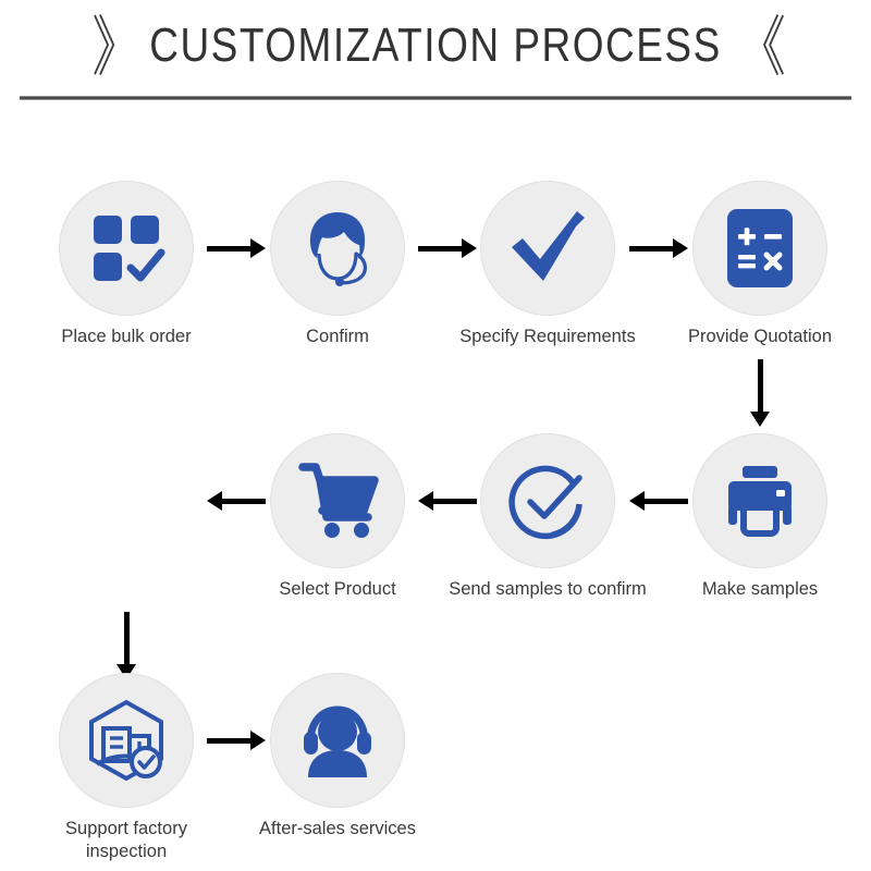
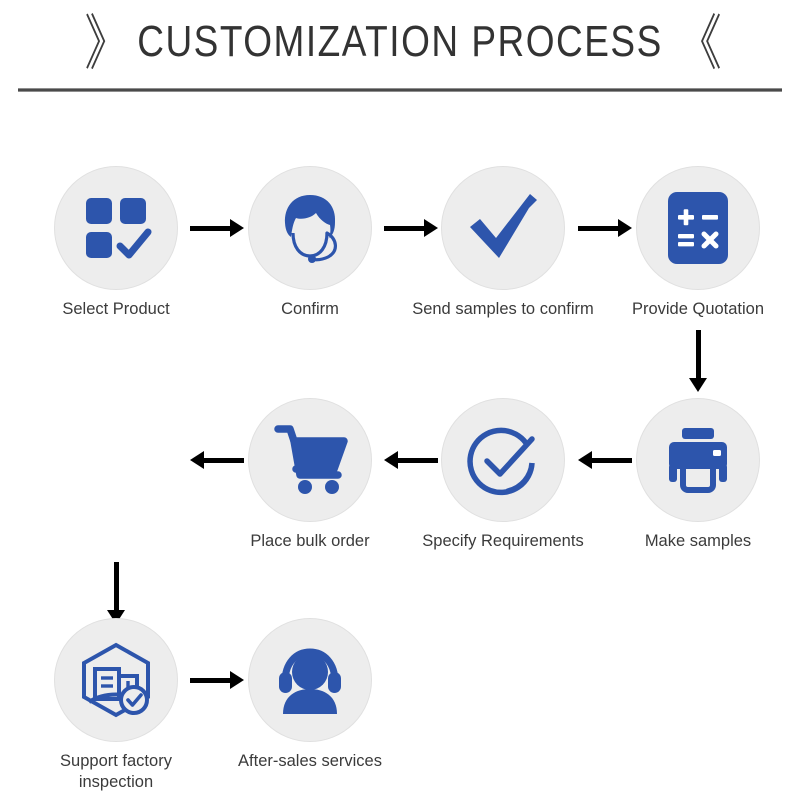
  》
  CUSTOMIZATION PROCESS
  《
- Place bulk order
+ Select Product
  Confirm
- Specify Requirements
+ Send samples to confirm
  Provide Quotation
  Make samples
- Send samples to confirm
+ Specify Requirements
- Select Product
+ Place bulk order
  Support factory
  inspection
  After-sales services
